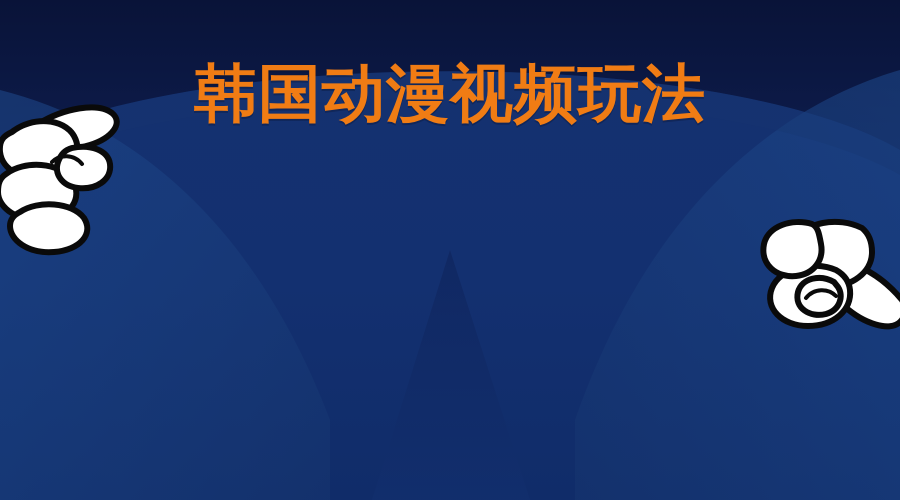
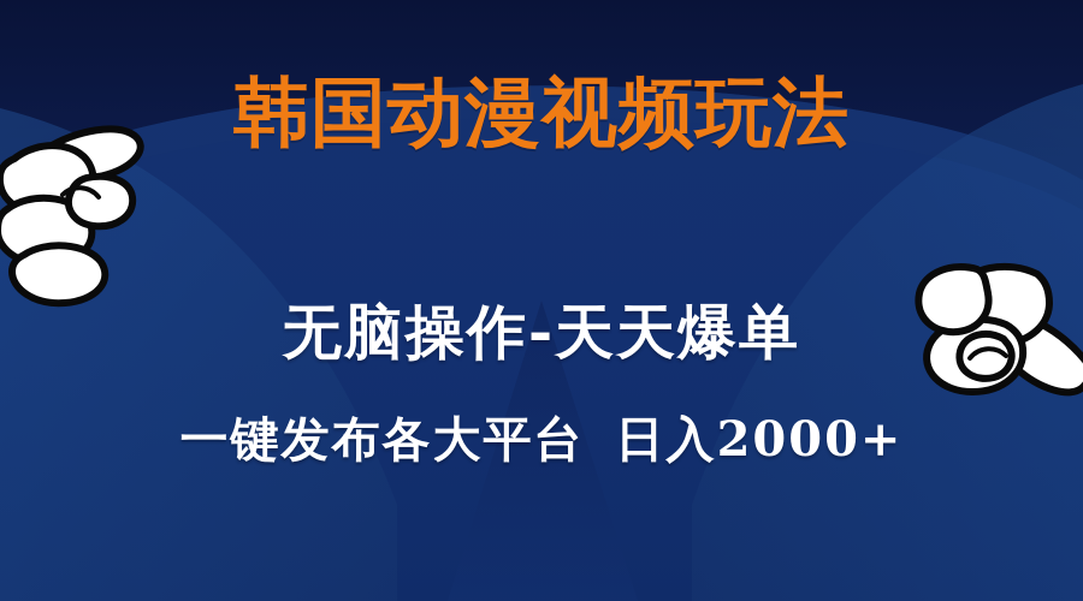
  韩国动漫视频玩法
+ 无脑操作-天天爆单
+ 一键发布各大平台 日入2000+
